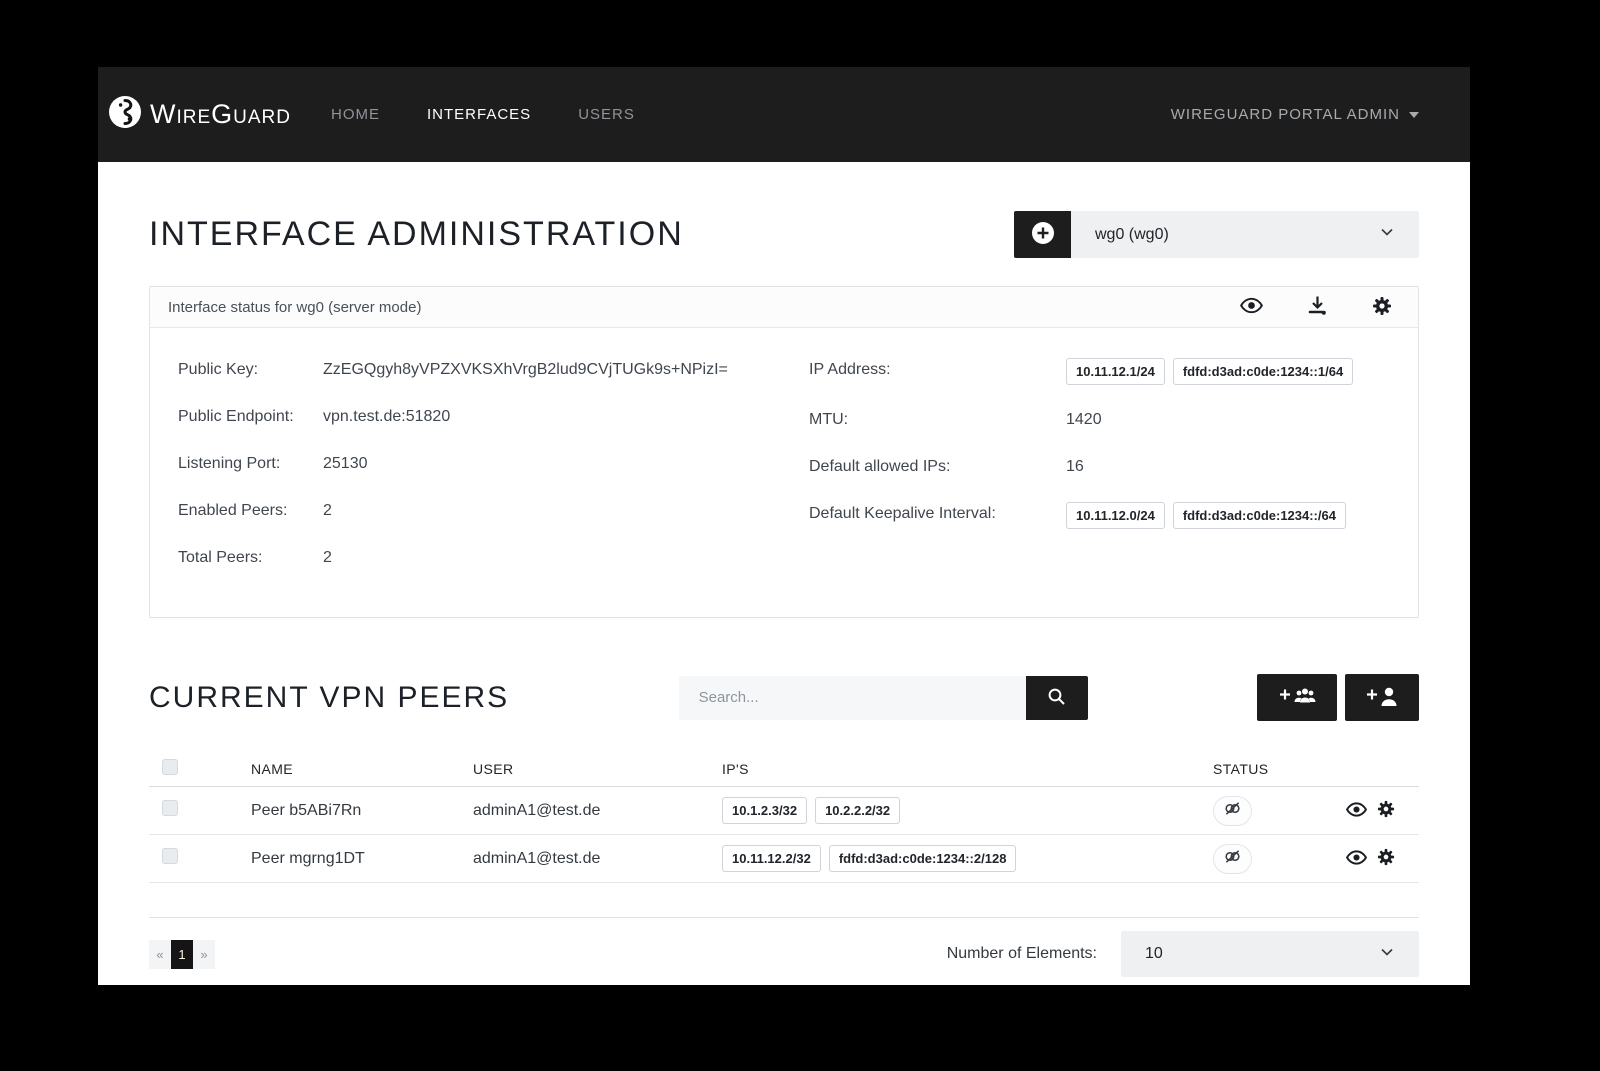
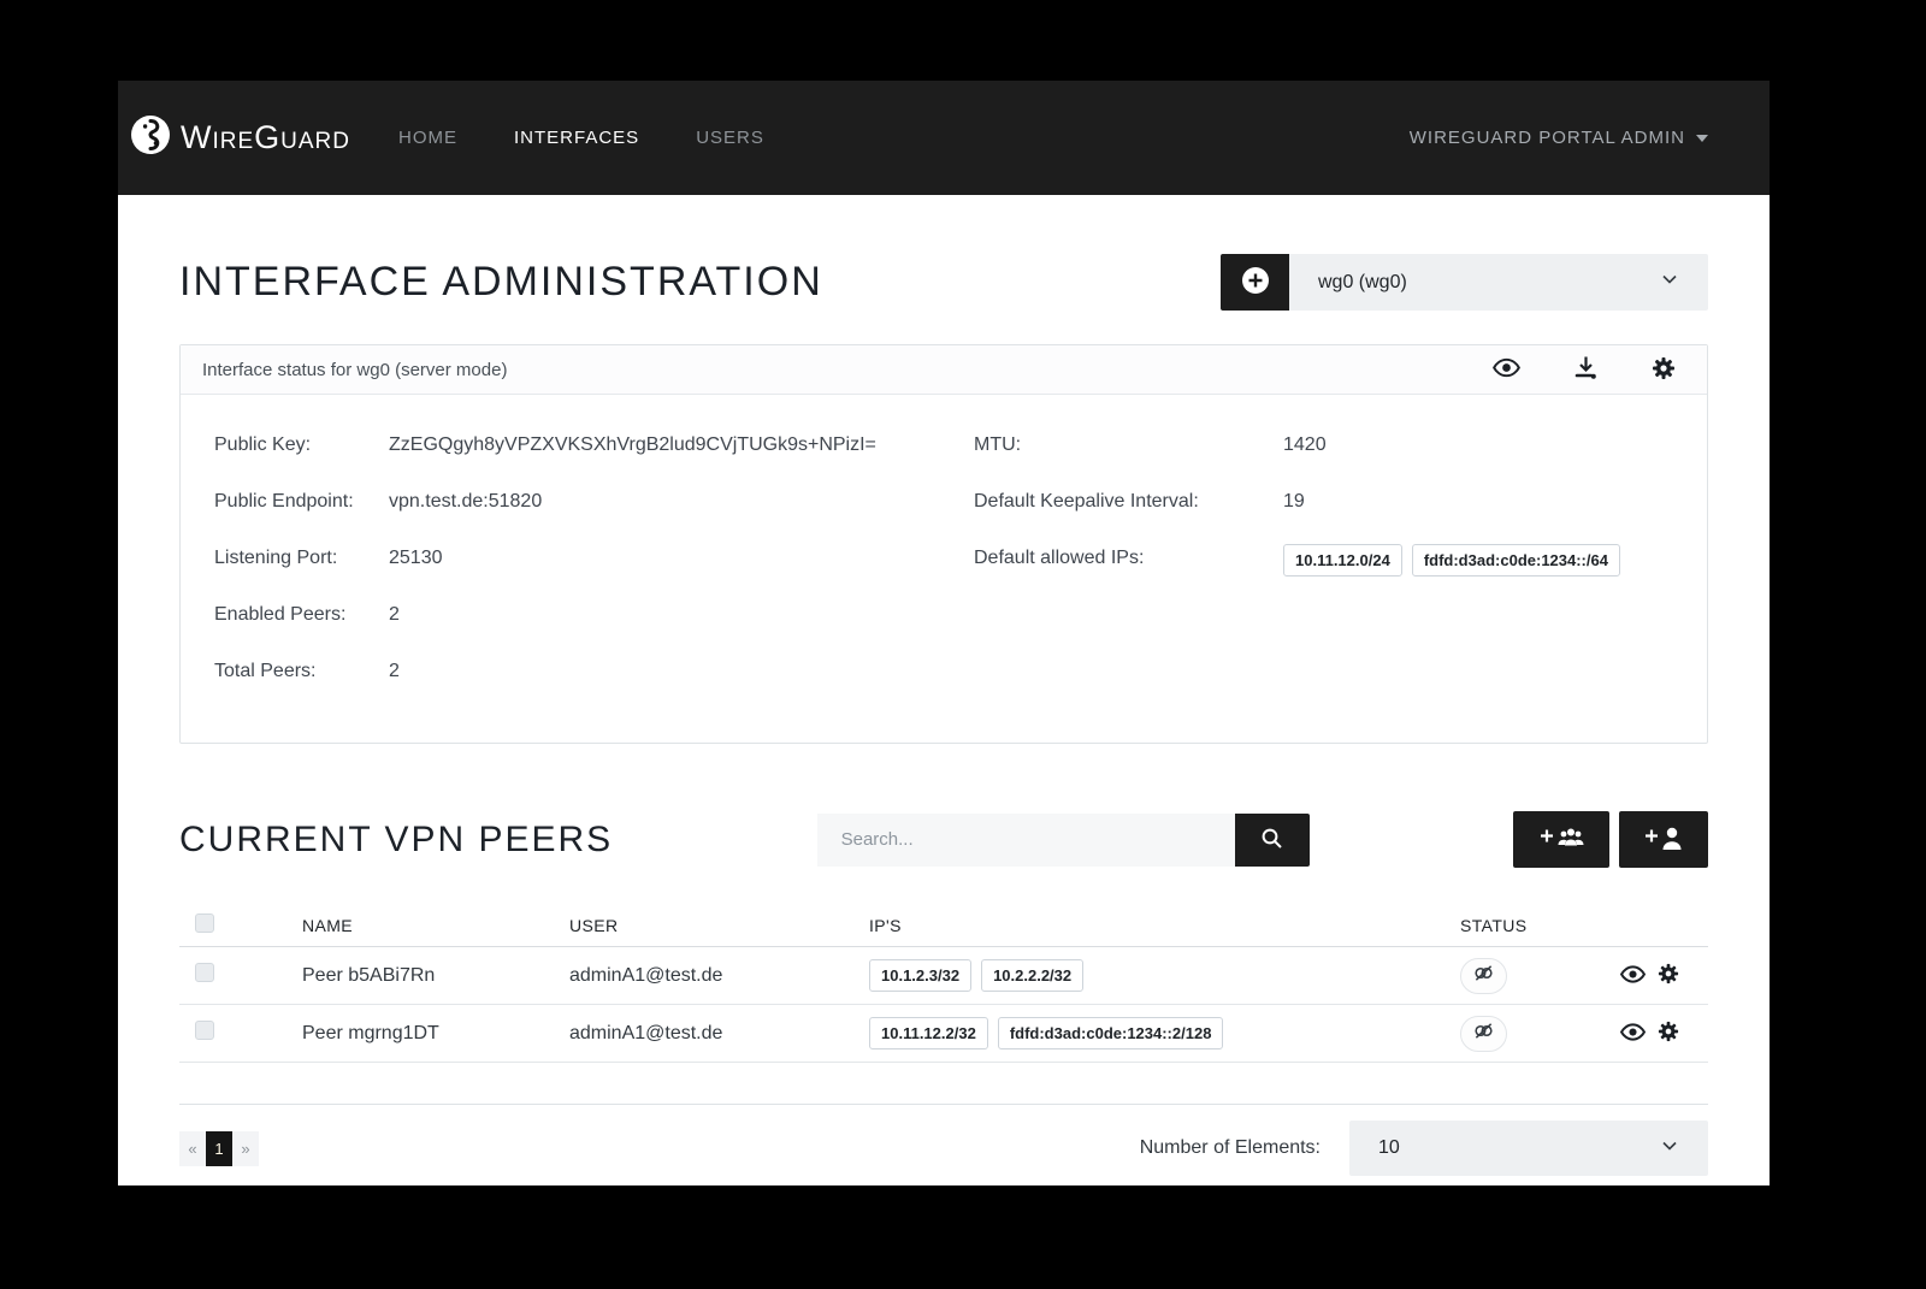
  WireGuard
  HOME
  INTERFACES
  USERS
  WIREGUARD PORTAL ADMIN
  INTERFACE ADMINISTRATION
  wg0 (wg0)
  Interface status for wg0 (server mode)
  Public Key:
  ZzEGQgyh8yVPZXVKSXhVrgB2lud9CVjTUGk9s+NPizI=
  Public Endpoint:
  vpn.test.de:51820
  Listening Port:
  25130
  Enabled Peers:
  2
  Total Peers:
  2
- IP Address:
- 10.11.12.1/24
- fdfd:d3ad:c0de:1234::1/64
  MTU:
  1420
- Default allowed IPs:
+ Default Keepalive Interval:
- 16
+ 19
- Default Keepalive Interval:
+ Default allowed IPs:
  10.11.12.0/24
  fdfd:d3ad:c0de:1234::/64
  CURRENT VPN PEERS
  Search...
  NAME
  USER
  IP'S
  STATUS
  Peer b5ABi7Rn
  adminA1@test.de
  10.1.2.3/32
  10.2.2.2/32
  Peer mgrng1DT
  adminA1@test.de
  10.11.12.2/32
  fdfd:d3ad:c0de:1234::2/128
  «
  1
  »
  Number of Elements:
  10
